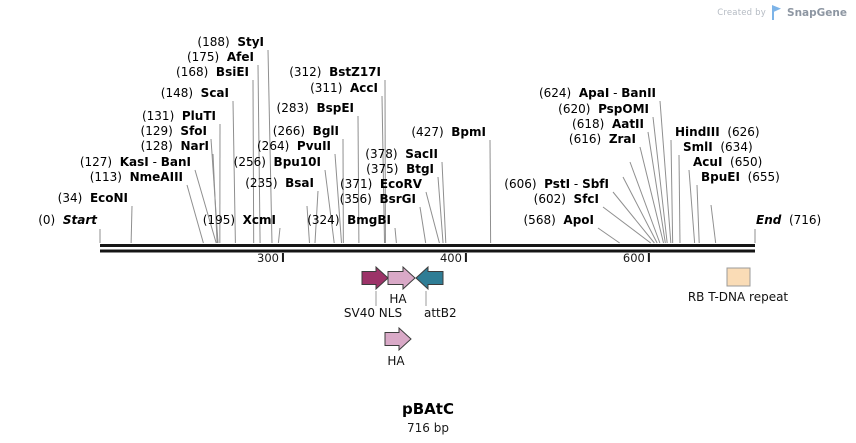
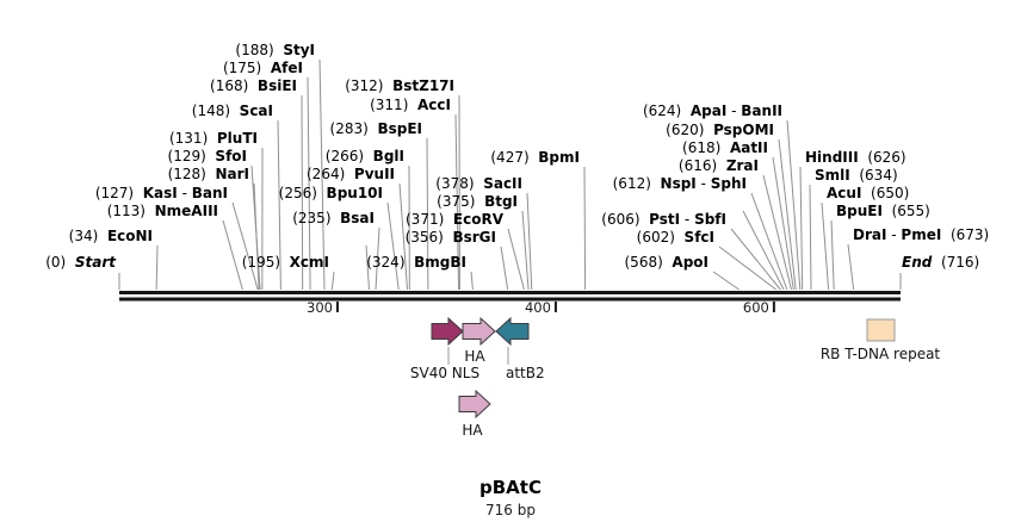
  300
  400
  600
  (188) StyI
  (175) AfeI
  (168) BsiEI
  (148) ScaI
  (131) PluTI
  (129) SfoI
  (128) NarI
  (127) KasI - BanI
  (113) NmeAIII
  (34) EcoNI
  (0) Start
  (195) XcmI
  (235) BsaI
  (256) Bpu10I
  (264) PvuII
  (266) BglI
  (283) BspEI
  (311) AccI
  (312) BstZ17I
  (324) BmgBI
  (356) BsrGI
  (371) EcoRV
  (375) BtgI
  (378) SacII
  (427) BpmI
  (568) ApoI
  (602) SfcI
  (606) PstI - SbfI
+ (612) NspI - SphI
  (616) ZraI
  (618) AatII
  (620) PspOMI
  (624) ApaI - BanII
  HindIII (626)
  SmlI (634)
  AcuI (650)
  BpuEI (655)
+ DraI - PmeI (673)
  End (716)
  SV40 NLS
  HA
  attB2
  HA
  RB T-DNA repeat
- Created by
- SnapGene
  pBAtC
  716 bp
